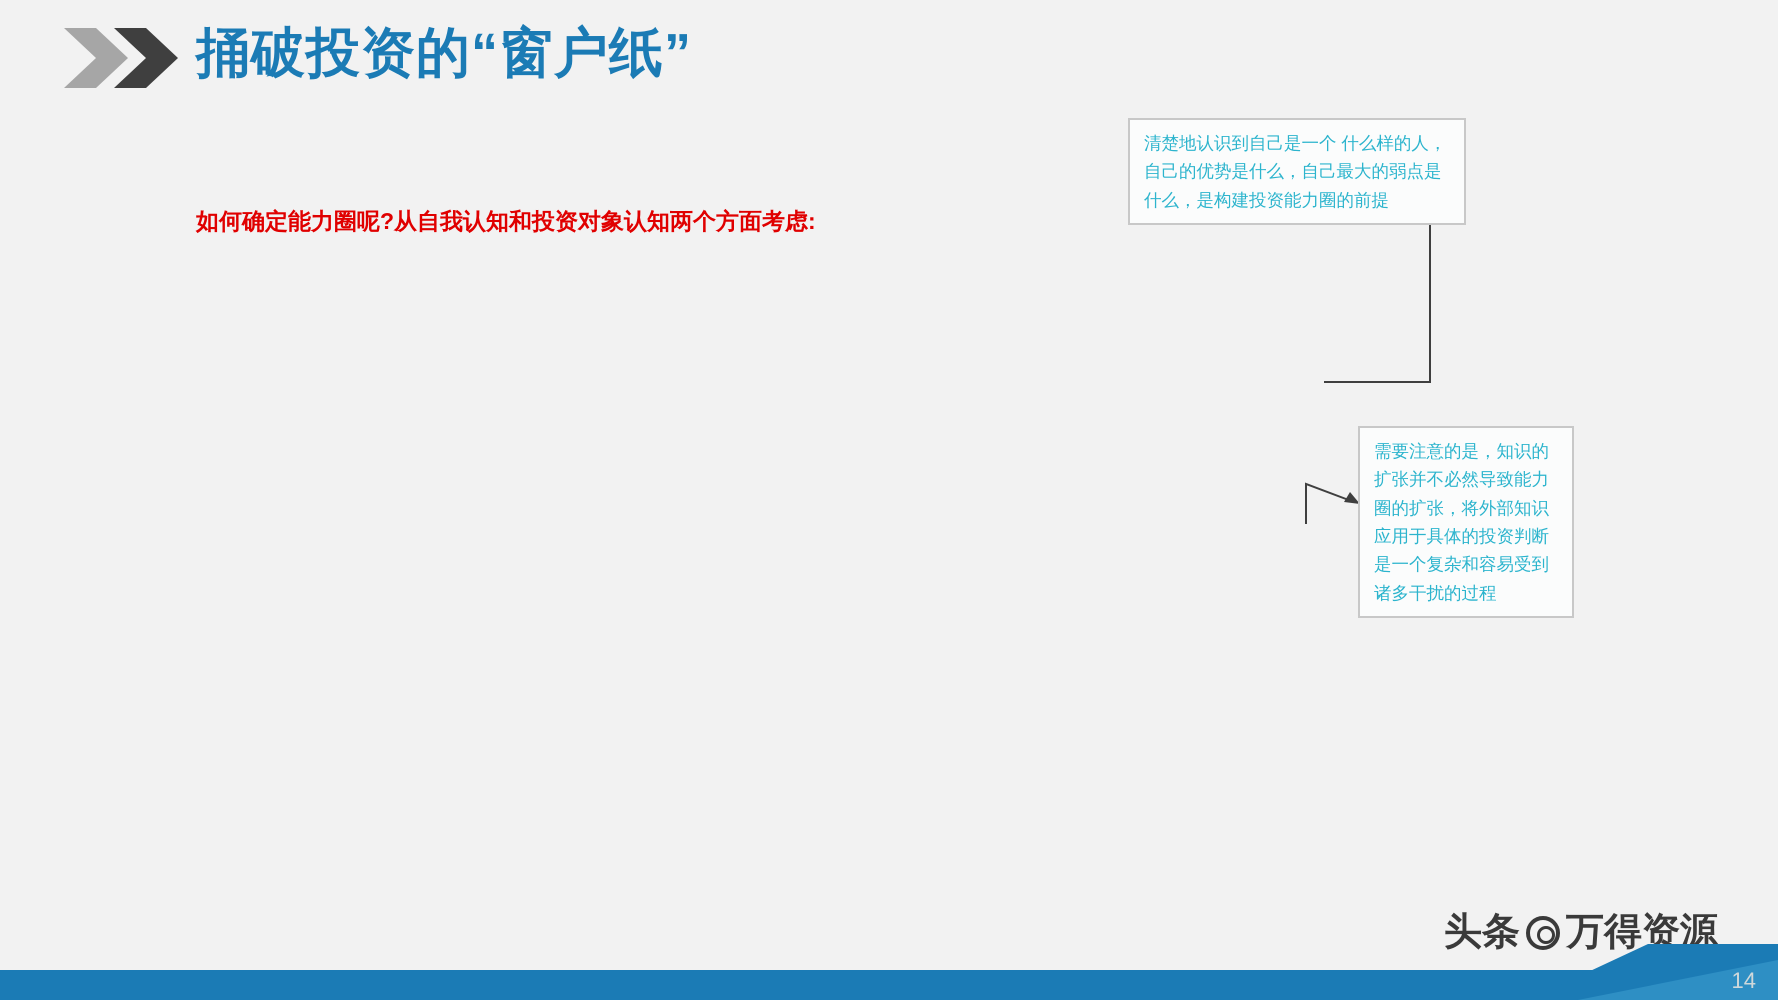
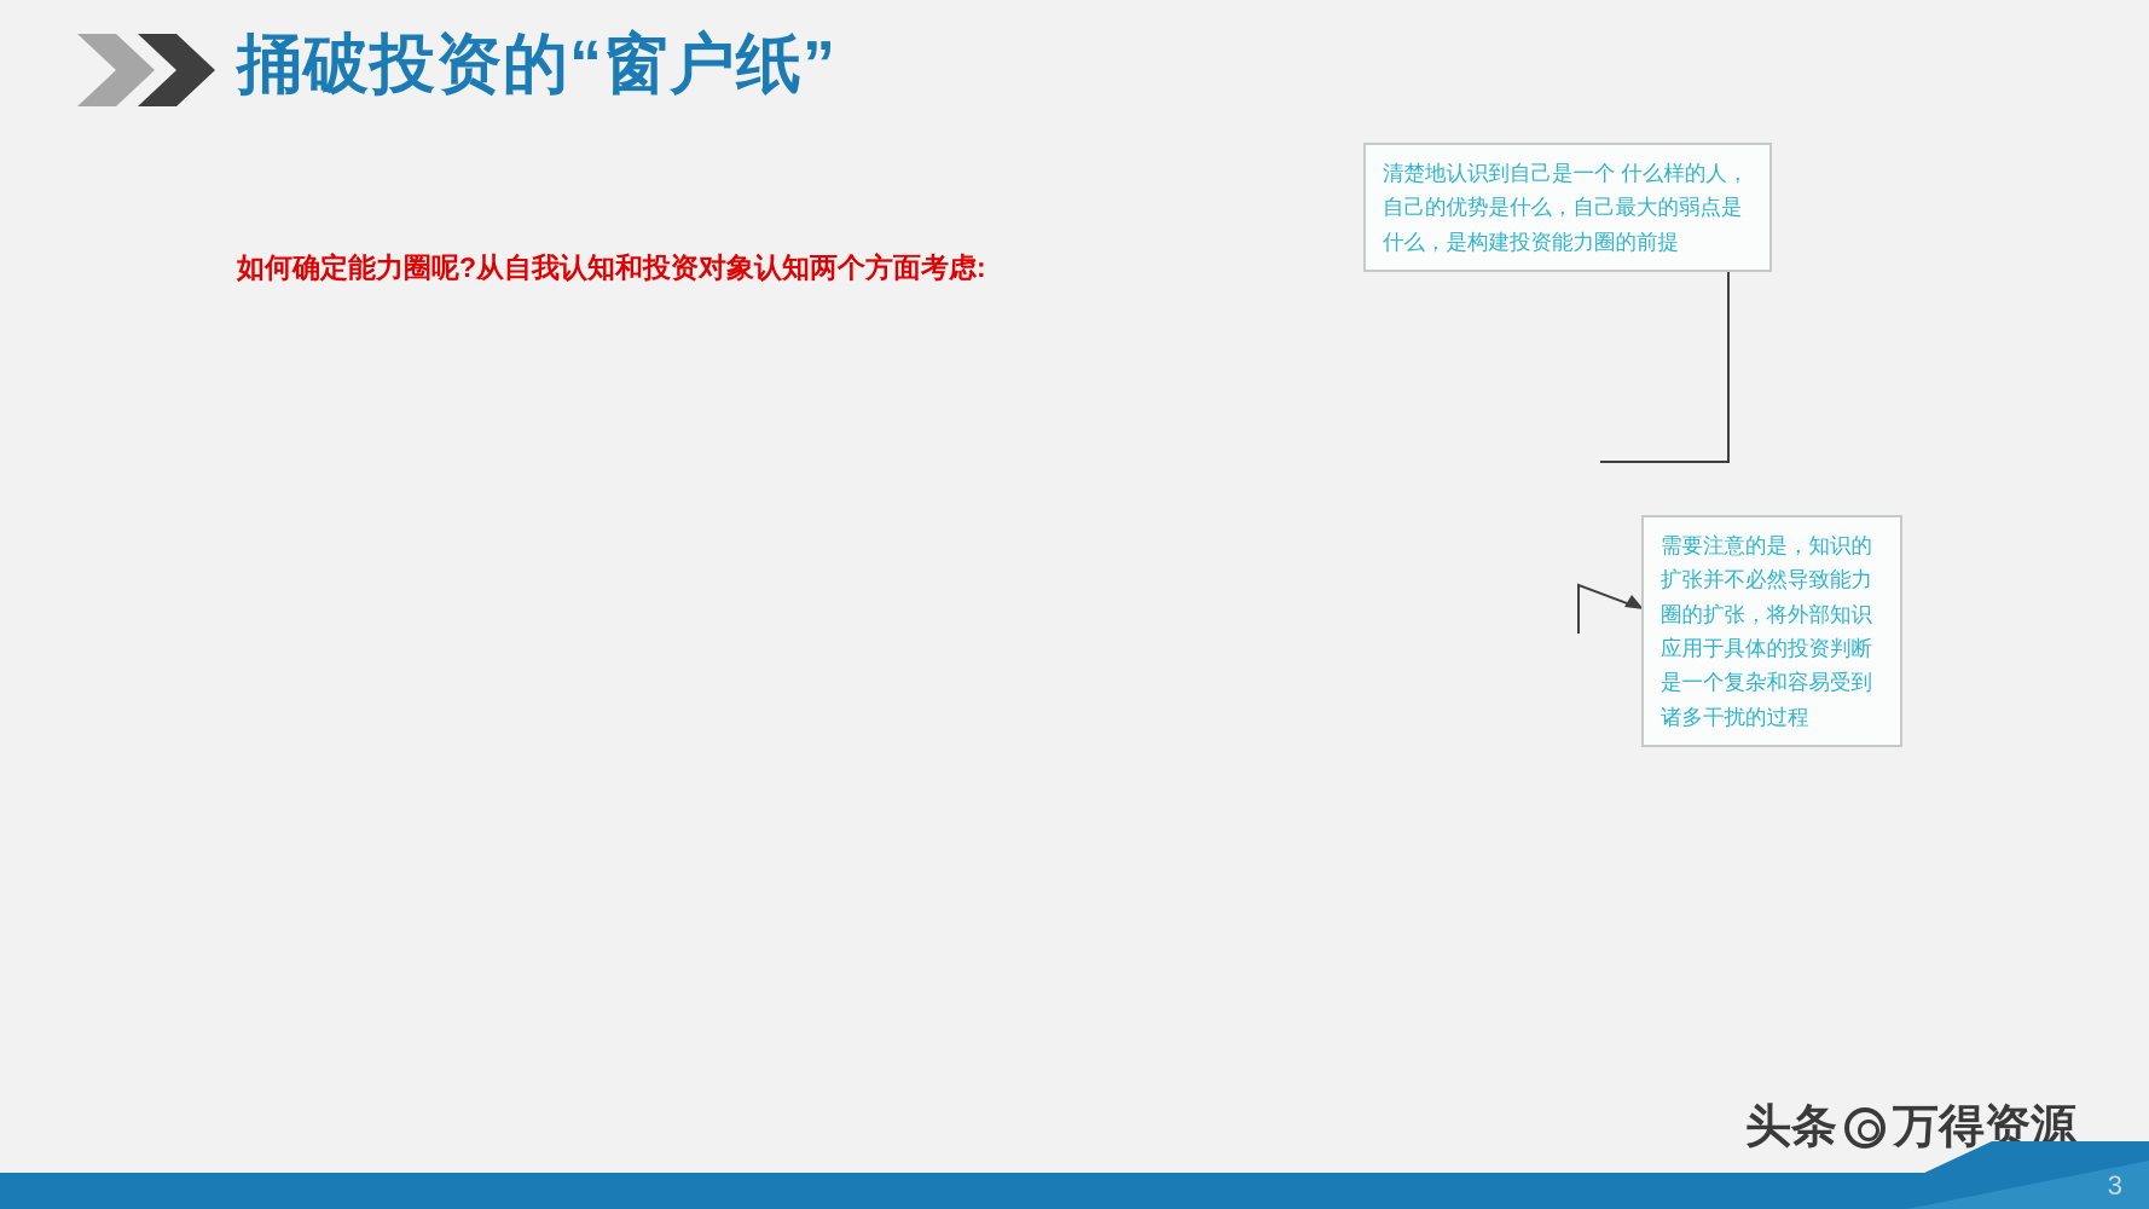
  捅破投资的“窗户纸”
  如何确定能力圈呢?从自我认知和投资对象认知两个方面考虑:
  清楚地认识到自己是一个 什么样的人，自己的优势是什么，自己最大的弱点是什么，是构建投资能力圈的前提
  需要注意的是，知识的扩张并不必然导致能力圈的扩张，将外部知识应用于具体的投资判断是一个复杂和容易受到诸多干扰的过程
  头条
  万得资源
- 14
+ 3
